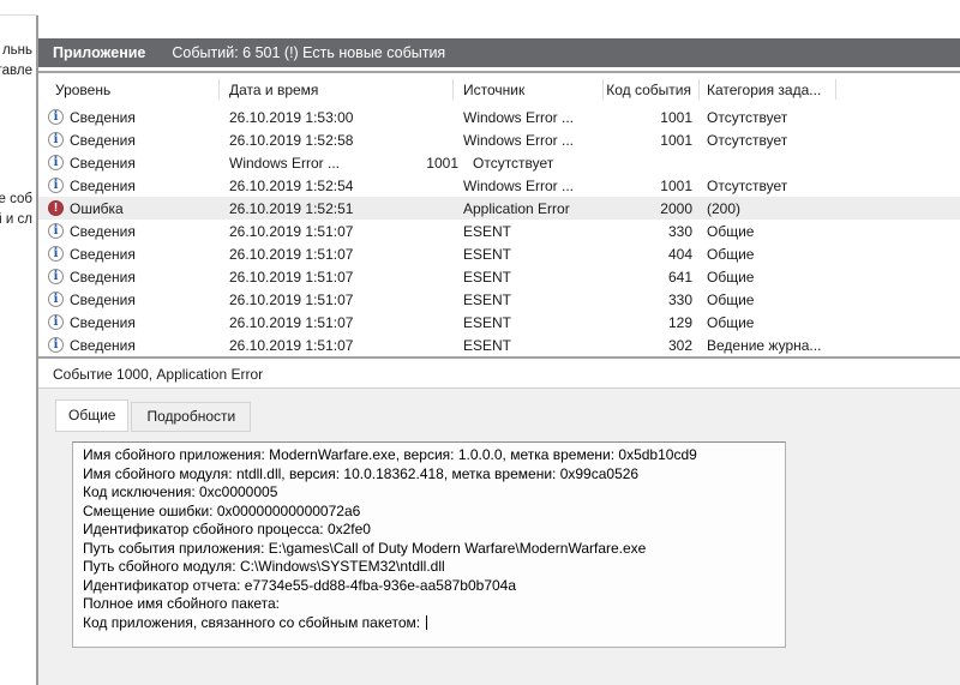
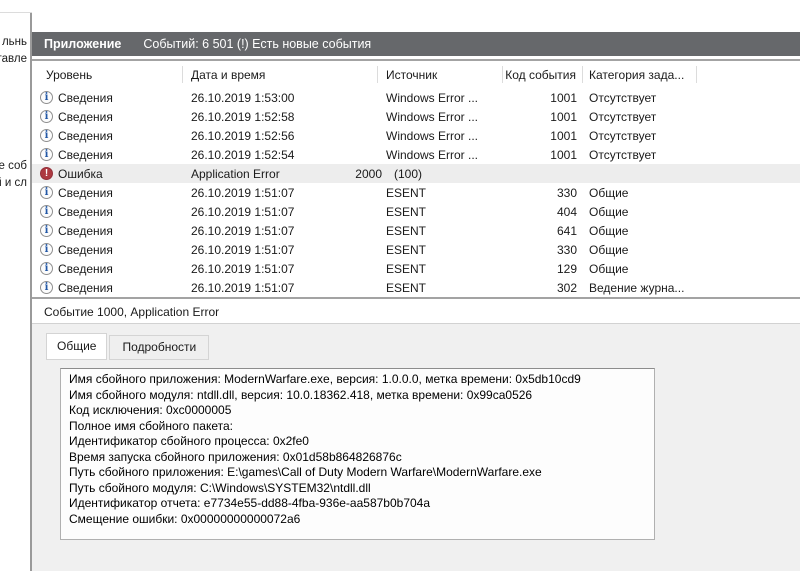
  льнь
  е соб
  и сл
  Приложение
  Событий: 6 501 (!) Есть новые события
  Уровень
  Дата и время
  Источник
  Код события
  Категория зада...
  i
  Сведения
  26.10.2019 1:53:00
  Windows Error ...
  1001
  Отсутствует
  i
  Сведения
  26.10.2019 1:52:58
  Windows Error ...
  1001
  Отсутствует
  i
  Сведения
+ 26.10.2019 1:52:56
  Windows Error ...
  1001
  Отсутствует
  i
  Сведения
  26.10.2019 1:52:54
  Windows Error ...
  1001
  Отсутствует
  !
  Ошибка
- 26.10.2019 1:52:51
  Application Error
  2000
- (200)
+ (100)
  i
  Сведения
  26.10.2019 1:51:07
  ESENT
  330
  Общие
  i
  Сведения
  26.10.2019 1:51:07
  ESENT
  404
  Общие
  i
  Сведения
  26.10.2019 1:51:07
  ESENT
  641
  Общие
  i
  Сведения
  26.10.2019 1:51:07
  ESENT
  330
  Общие
  i
  Сведения
  26.10.2019 1:51:07
  ESENT
  129
  Общие
  i
  Сведения
  26.10.2019 1:51:07
  ESENT
  302
  Ведение журна...
  Событие 1000, Application Error
  Общие
  Подробности
  Имя сбойного приложения: ModernWarfare.exe, версия: 1.0.0.0, метка времени: 0x5db10cd9
  Имя сбойного модуля: ntdll.dll, версия: 10.0.18362.418, метка времени: 0x99ca0526
  Код исключения: 0xc0000005
- Смещение ошибки: 0x00000000000072a6
+ Полное имя сбойного пакета:
  Идентификатор сбойного процесса: 0x2fe0
+ Время запуска сбойного приложения: 0x01d58b864826876c
- Путь события приложения: E:\games\Call of Duty Modern Warfare\ModernWarfare.exe
+ Путь сбойного приложения: E:\games\Call of Duty Modern Warfare\ModernWarfare.exe
  Путь сбойного модуля: C:\Windows\SYSTEM32\ntdll.dll
  Идентификатор отчета: e7734e55-dd88-4fba-936e-aa587b0b704a
- Полное имя сбойного пакета:
+ Смещение ошибки: 0x00000000000072a6
- Код приложения, связанного со сбойным пакетом:
